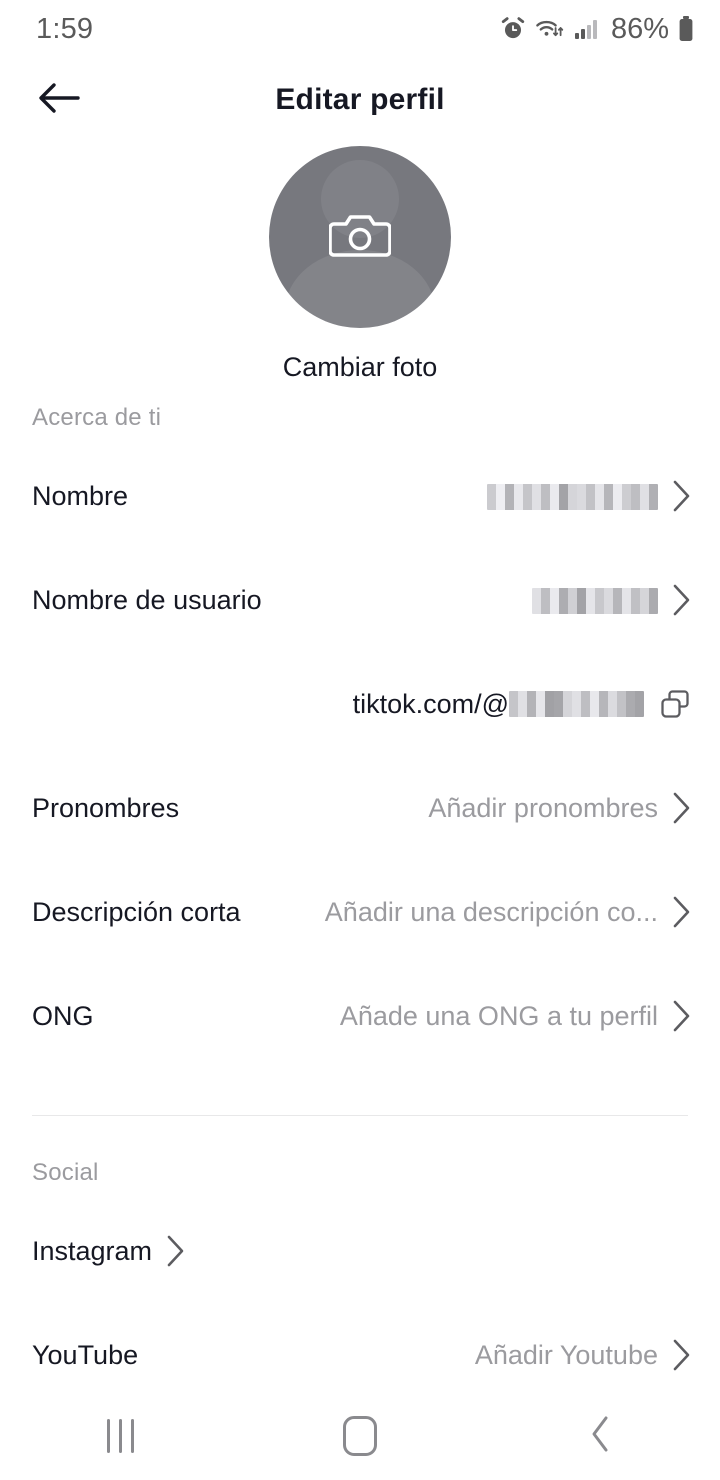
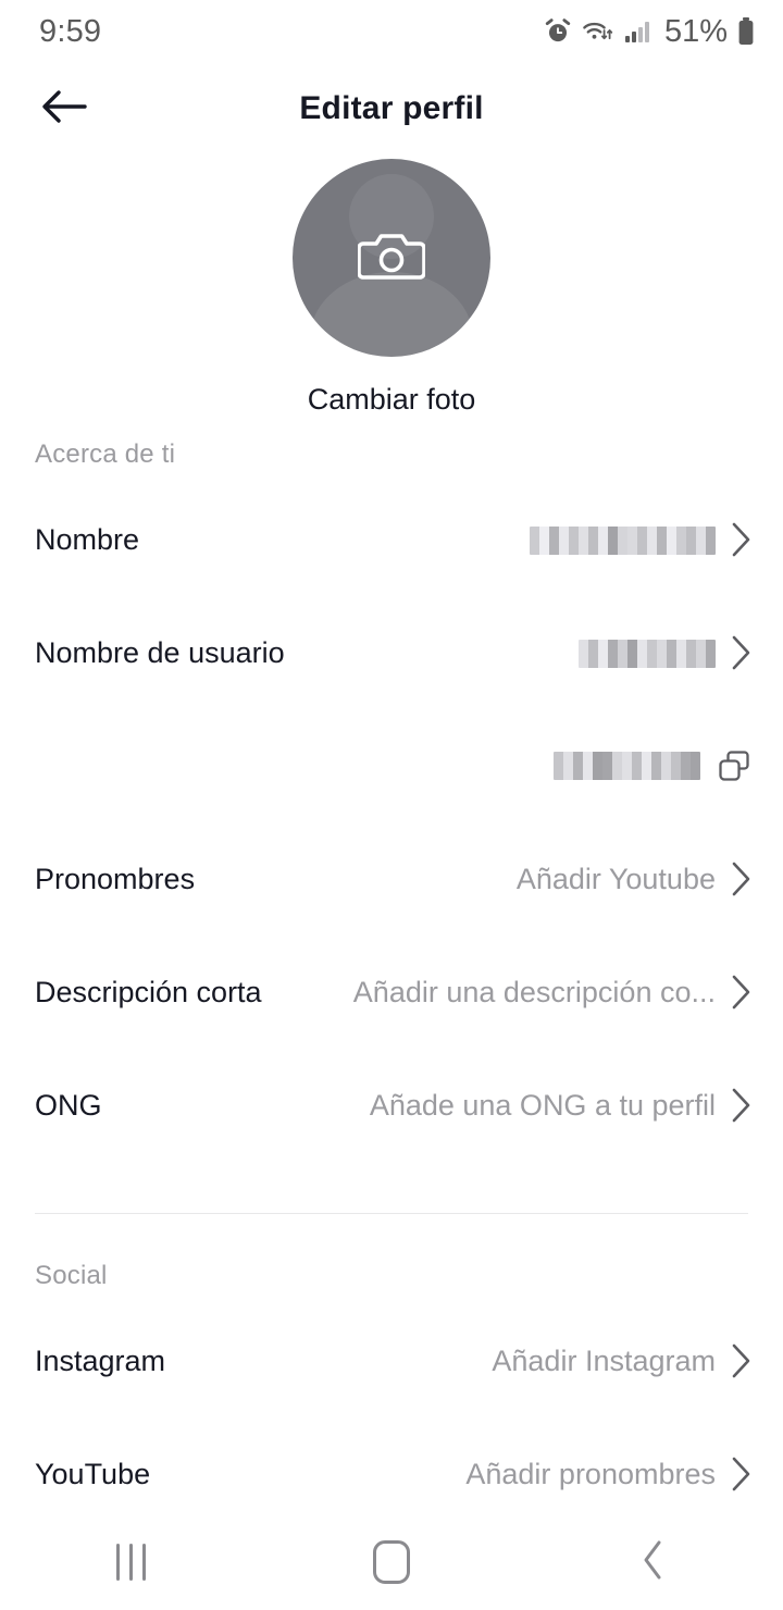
- 1:59
+ 9:59
- 86%
+ 51%
  Editar perfil
  Cambiar foto
  Acerca de ti
  Nombre
  Nombre de usuario
- tiktok.com/@
  Pronombres
- Añadir pronombres
+ Añadir Youtube
  Descripción corta
  Añadir una descripción co...
  ONG
  Añade una ONG a tu perfil
  Social
  Instagram
+ Añadir Instagram
  YouTube
- Añadir Youtube
+ Añadir pronombres
